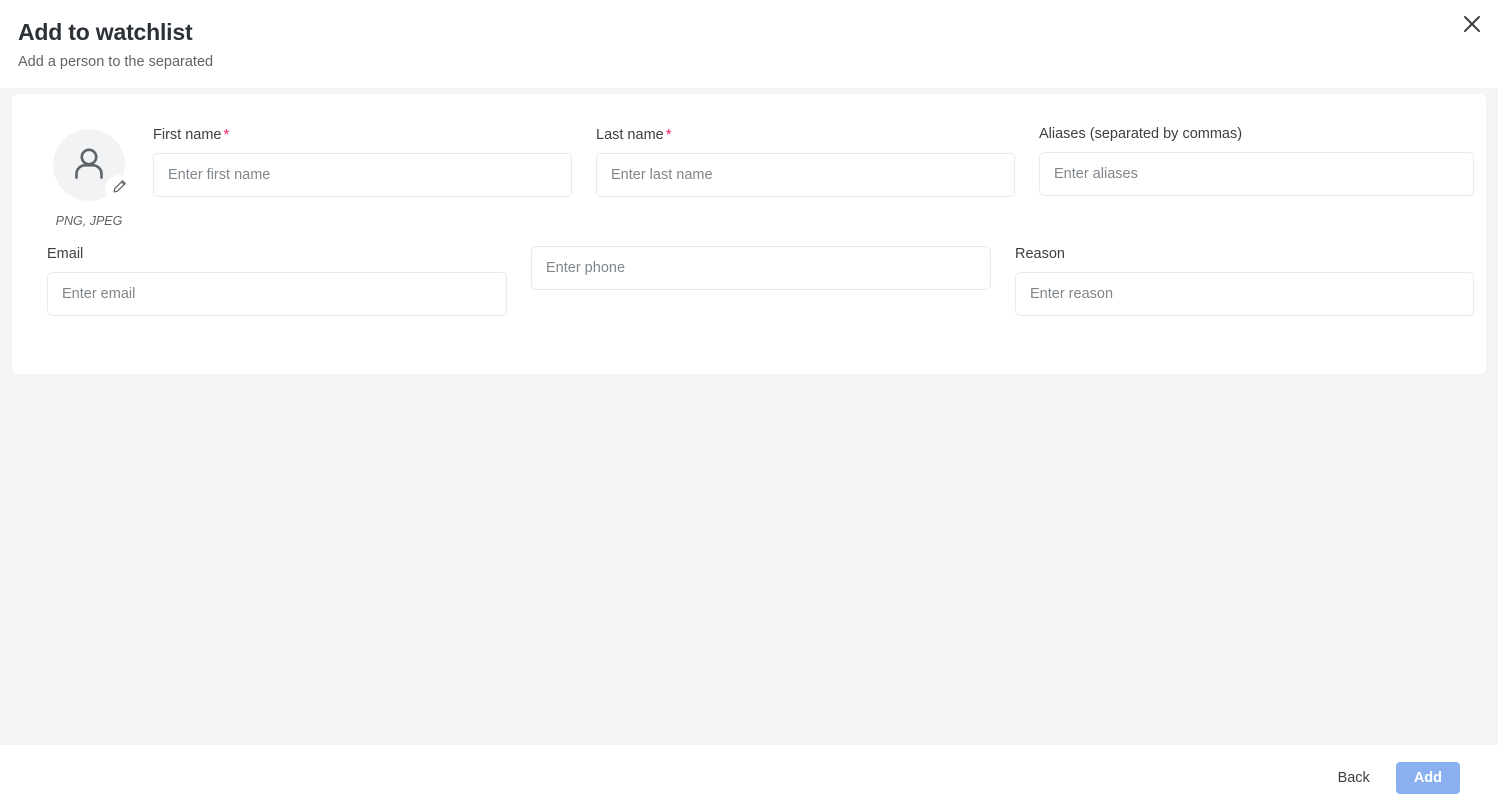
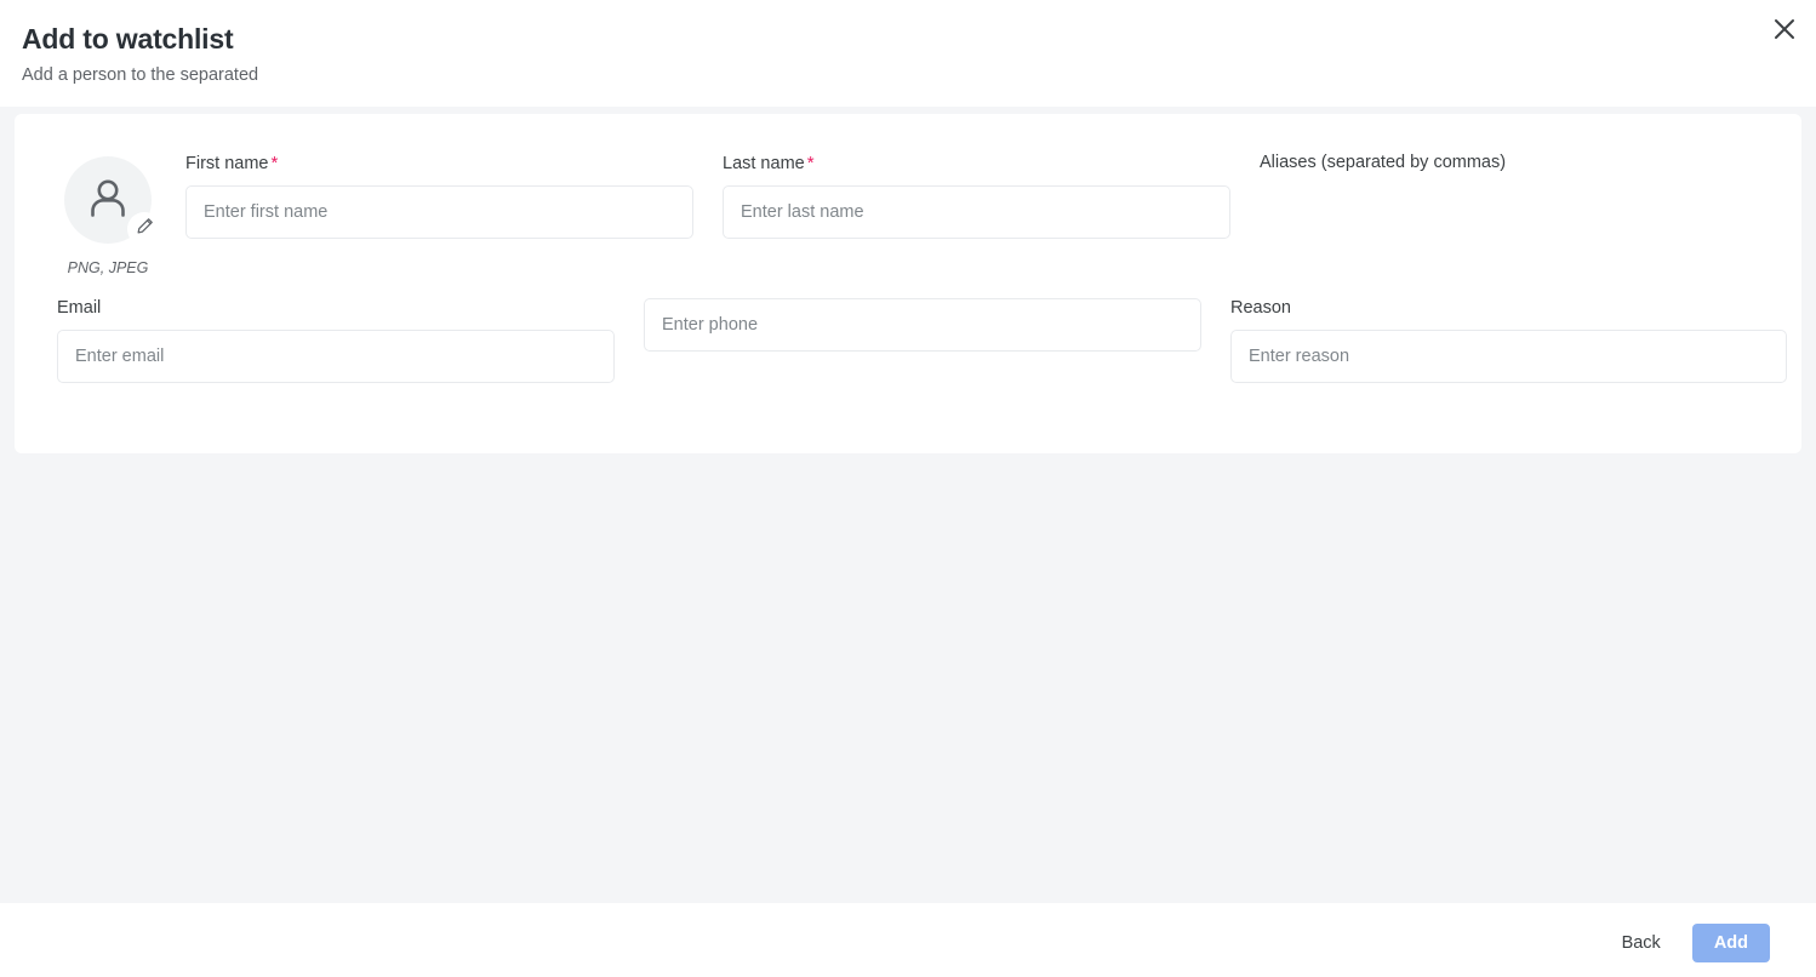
  Add to watchlist
  Add a person to the separated
  PNG, JPEG
  First name *
  Enter first name
  Last name *
  Enter last name
  Aliases (separated by commas)
- Enter aliases
  Email
  Enter email
  Enter phone
  Reason
  Enter reason
  Back
  Add
